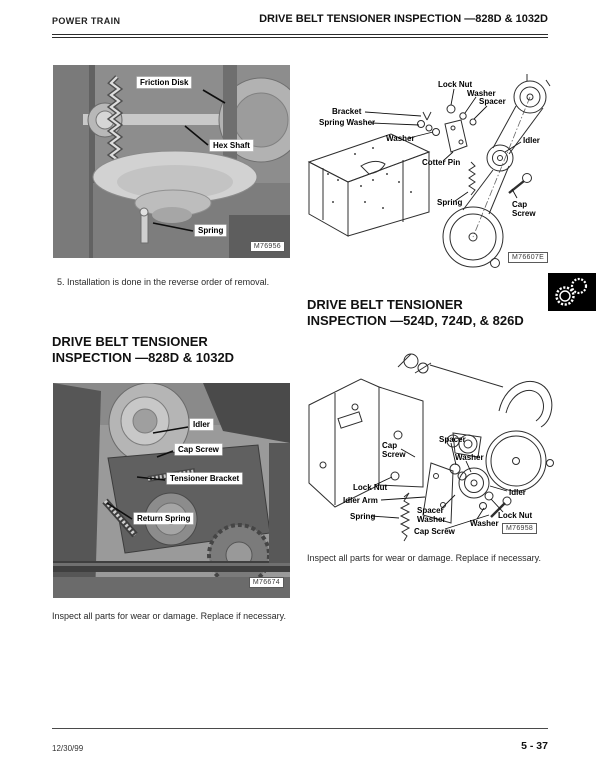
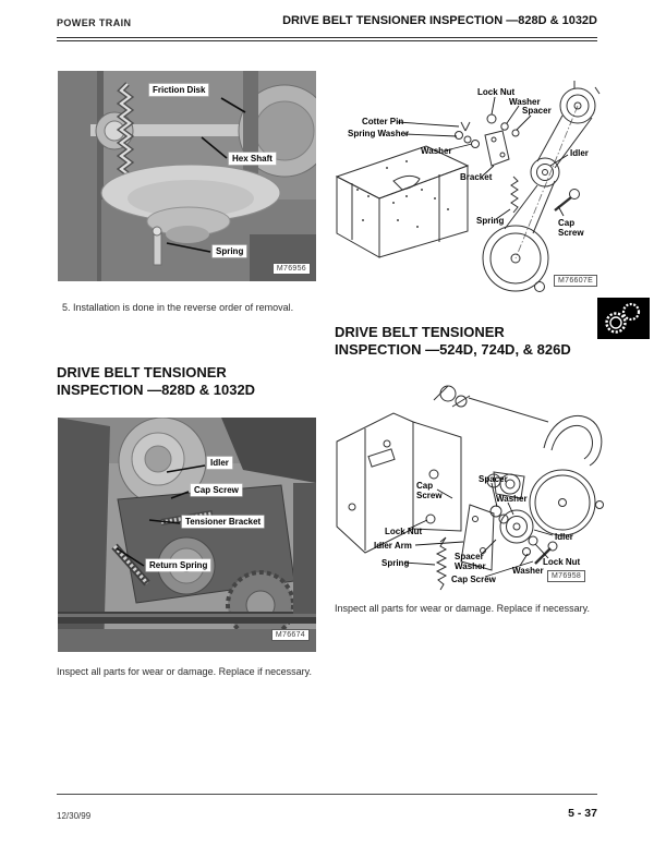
  POWER TRAIN
  DRIVE BELT TENSIONER INSPECTION —828D & 1032D
  Friction Disk
  Hex Shaft
  Spring
  Lock Nut
  Washer
  Spacer
- Bracket
+ Cotter Pin
  Spring Washer
  Washer
  Idler
- Cotter Pin
+ Bracket
  Spring
  Cap
  Screw
  5. Installation is done in the reverse order of removal.
  DRIVE BELT TENSIONER
  INSPECTION —828D & 1032D
  DRIVE BELT TENSIONER
  INSPECTION —524D, 724D, & 826D
  Idler
  Cap Screw
  Tensioner Bracket
  Return Spring
  Spacer
  Cap
  Screw
  Washer
  Lock Nut
  Idler Arm
  Idler
  Spring
  Spacer
  Washer
  Washer
  Cap Screw
  Lock Nut
  Inspect all parts for wear or damage. Replace if necessary.
  Inspect all parts for wear or damage. Replace if necessary.
  12/30/99
  5 - 37
